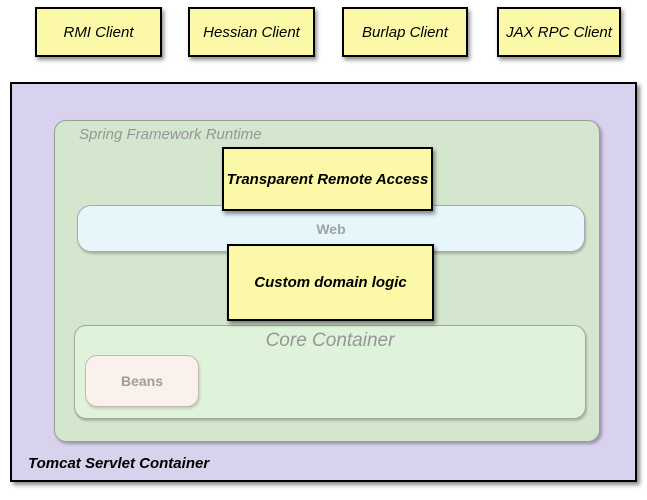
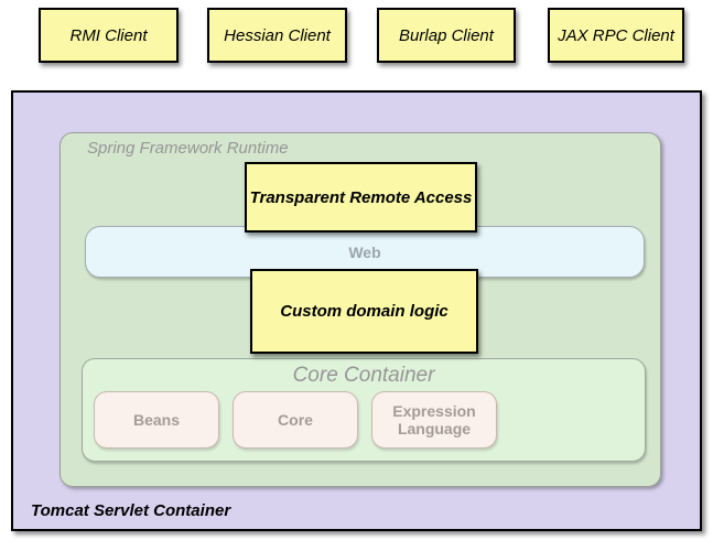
  RMI Client
  Hessian Client
  Burlap Client
  JAX RPC Client
  Tomcat Servlet Container
  Spring Framework Runtime
  Web
  Core Container
  Beans
+ Core
+ Expression Language
  Transparent Remote Access
  Custom domain logic
